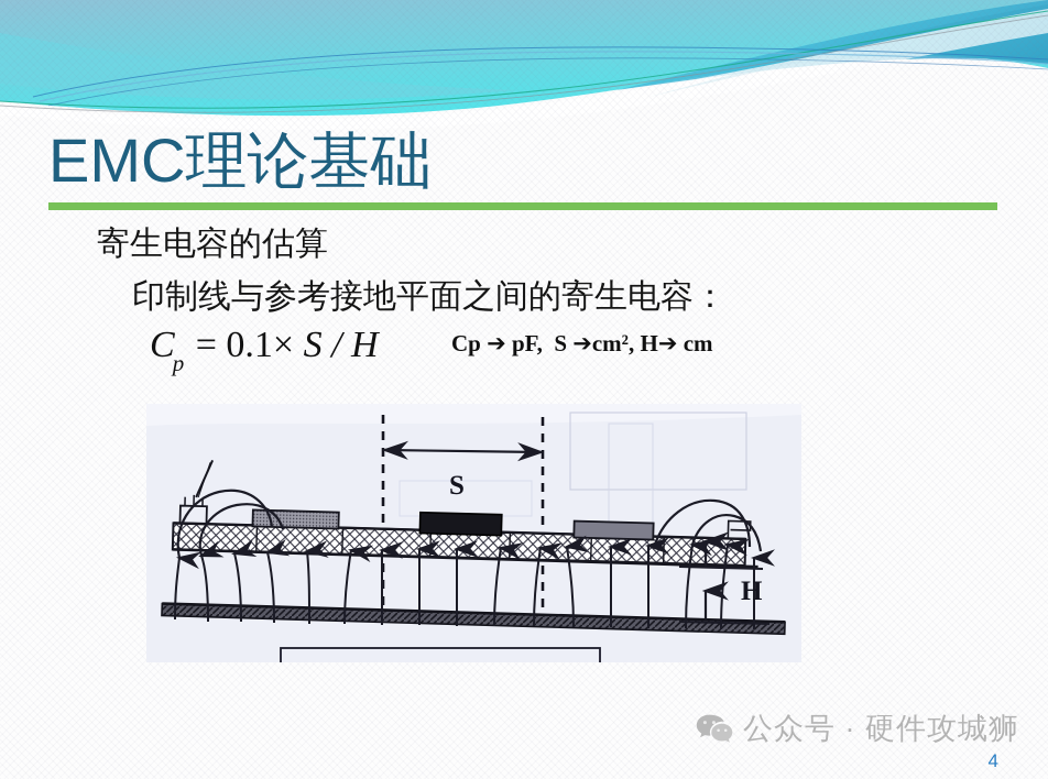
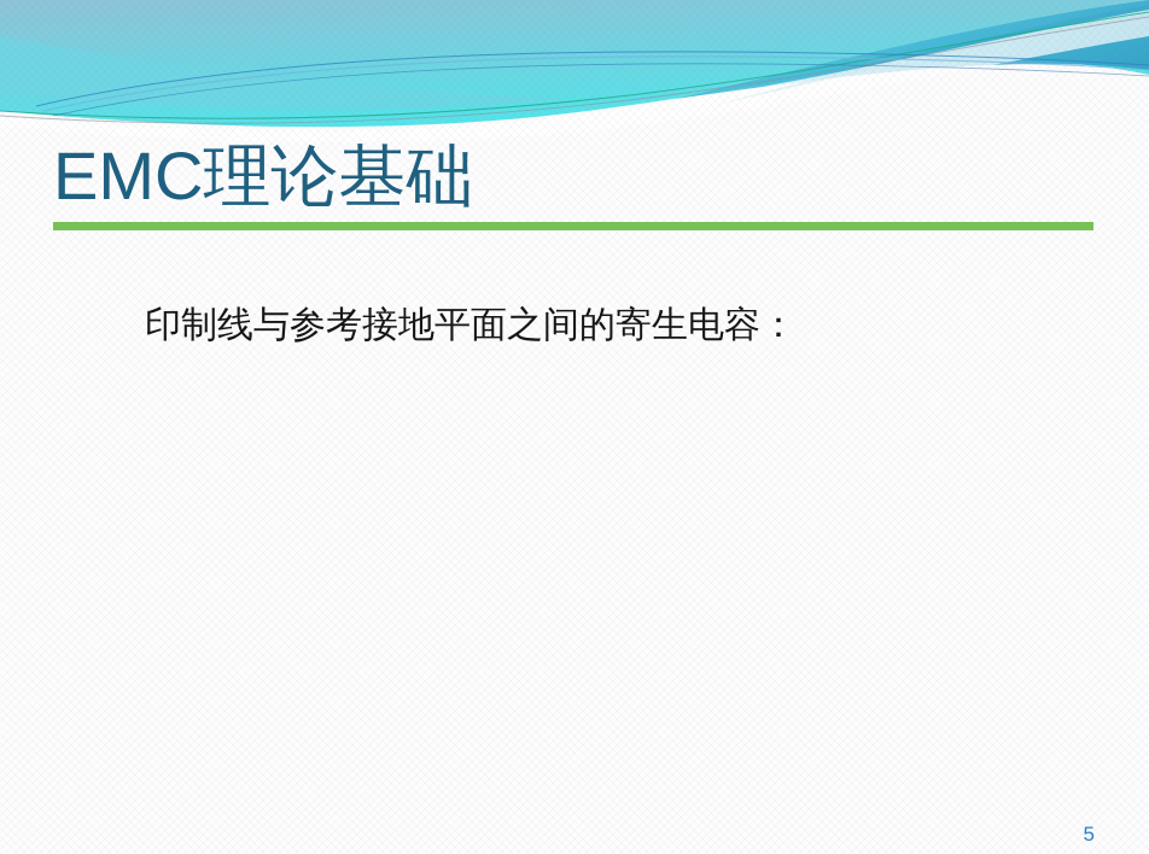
  EMC理论基础
- 寄生电容的估算
  印制线与参考接地平面之间的寄生电容：
- Cp = 0.1× S / H
- Cp ➔ pF, S ➔cm², H➔ cm
- S
- H
- 公众号 · 硬件攻城狮
- 4
+ 5
